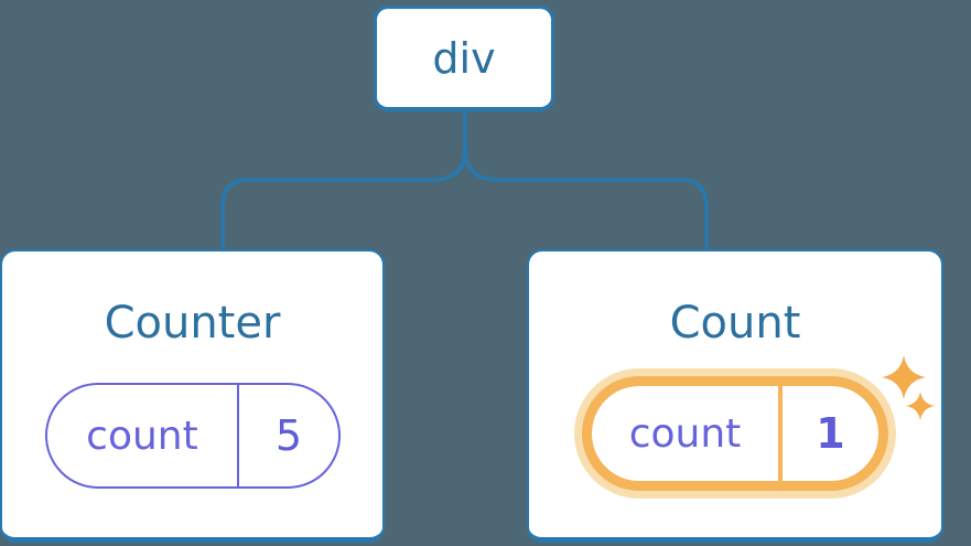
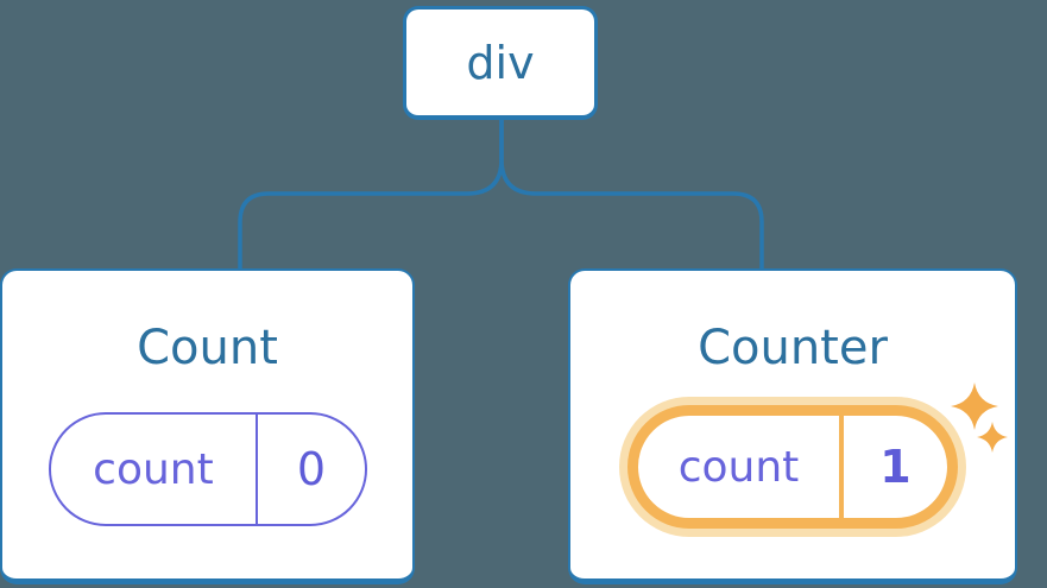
  div
- Counter
+ Count
  count
- 5
+ 0
- Count
+ Counter
  count
  1
